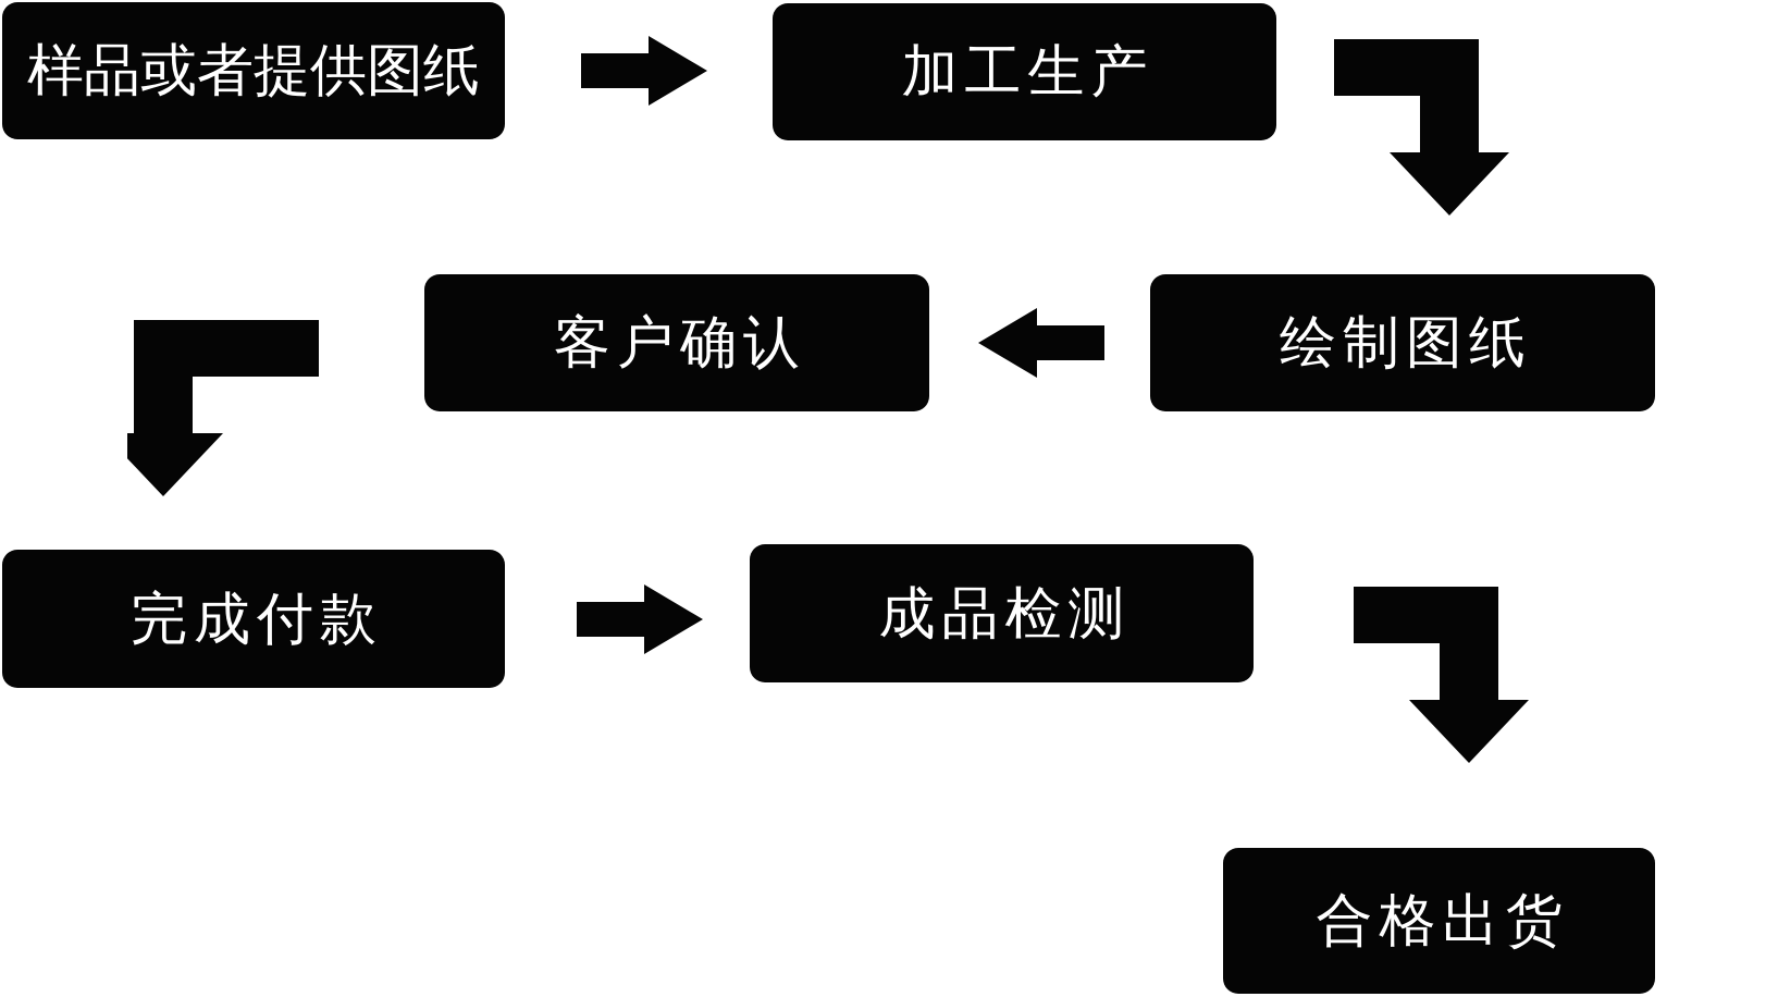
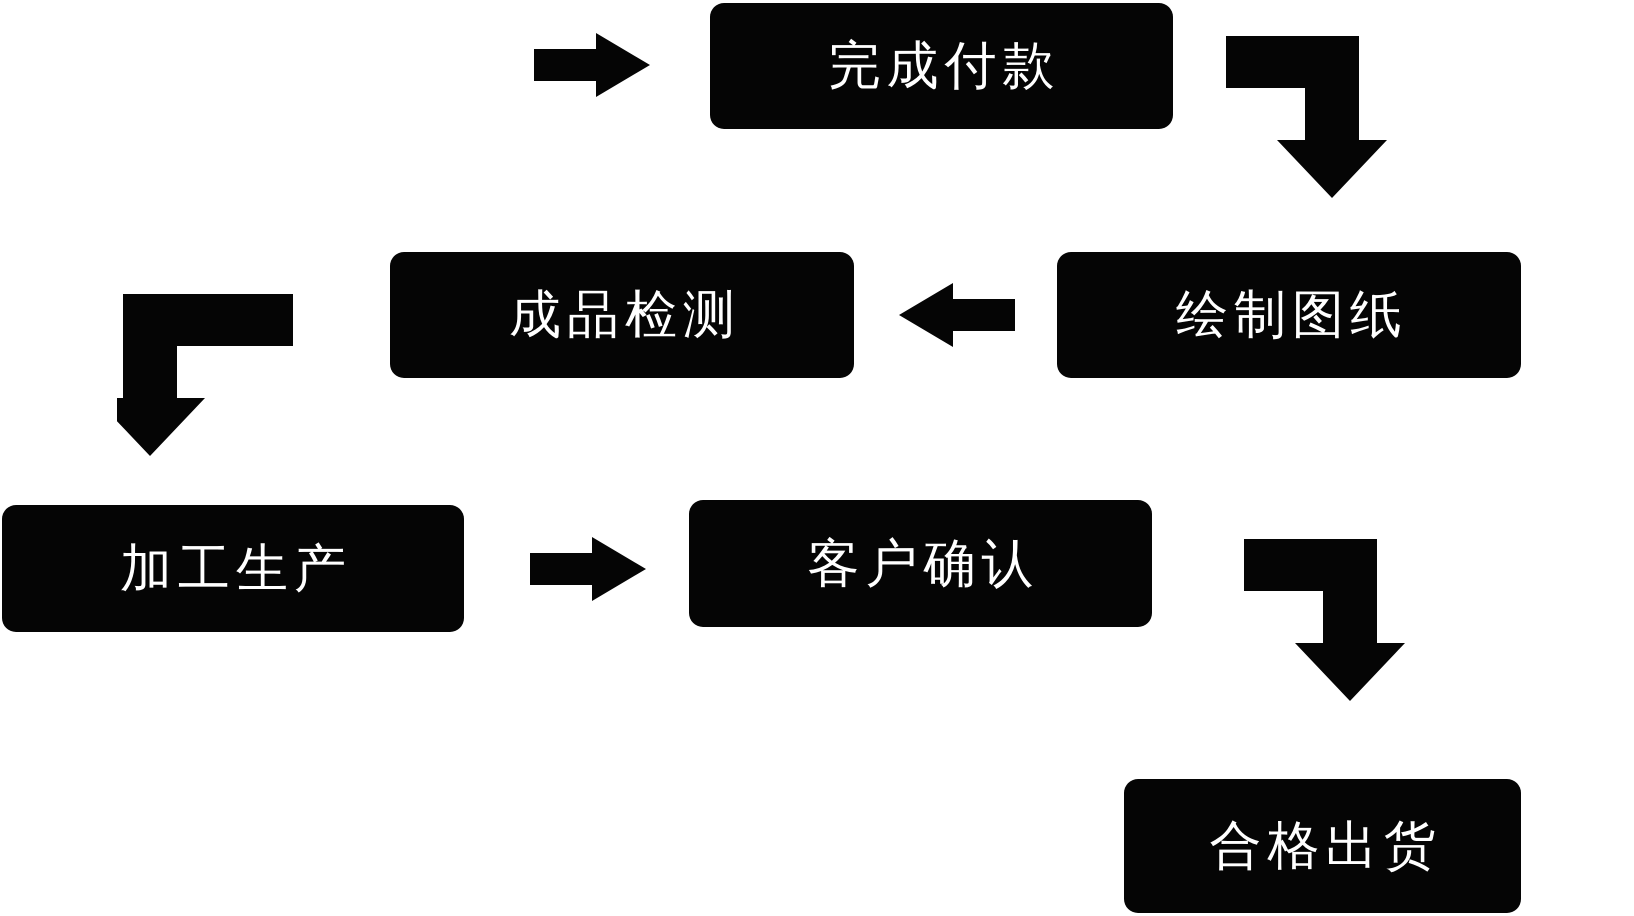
- 样品或者提供图纸
- 加工生产
+ 完成付款
- 客户确认
+ 成品检测
  绘制图纸
- 完成付款
+ 加工生产
- 成品检测
+ 客户确认
  合格出货
